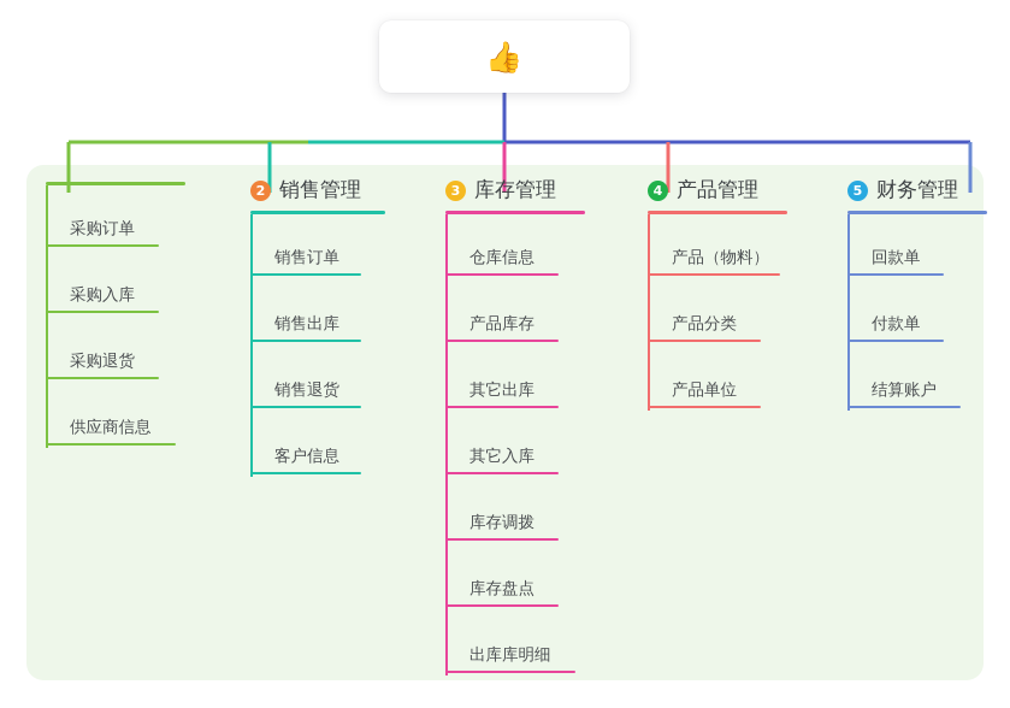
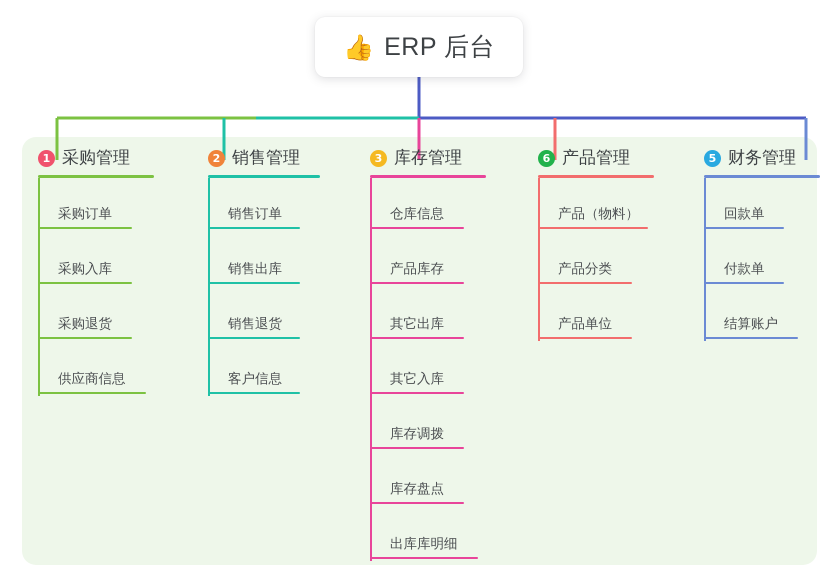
  👍
+ ERP 后台
+ 1
+ 采购管理
  采购订单
  采购入库
  采购退货
  供应商信息
  2
  销售管理
  销售订单
  销售出库
  销售退货
  客户信息
  3
  库存管理
  仓库信息
  产品库存
  其它出库
  其它入库
  库存调拨
  库存盘点
  出库库明细
- 4
+ 6
  产品管理
  产品（物料）
  产品分类
  产品单位
  5
  财务管理
  回款单
  付款单
  结算账户
